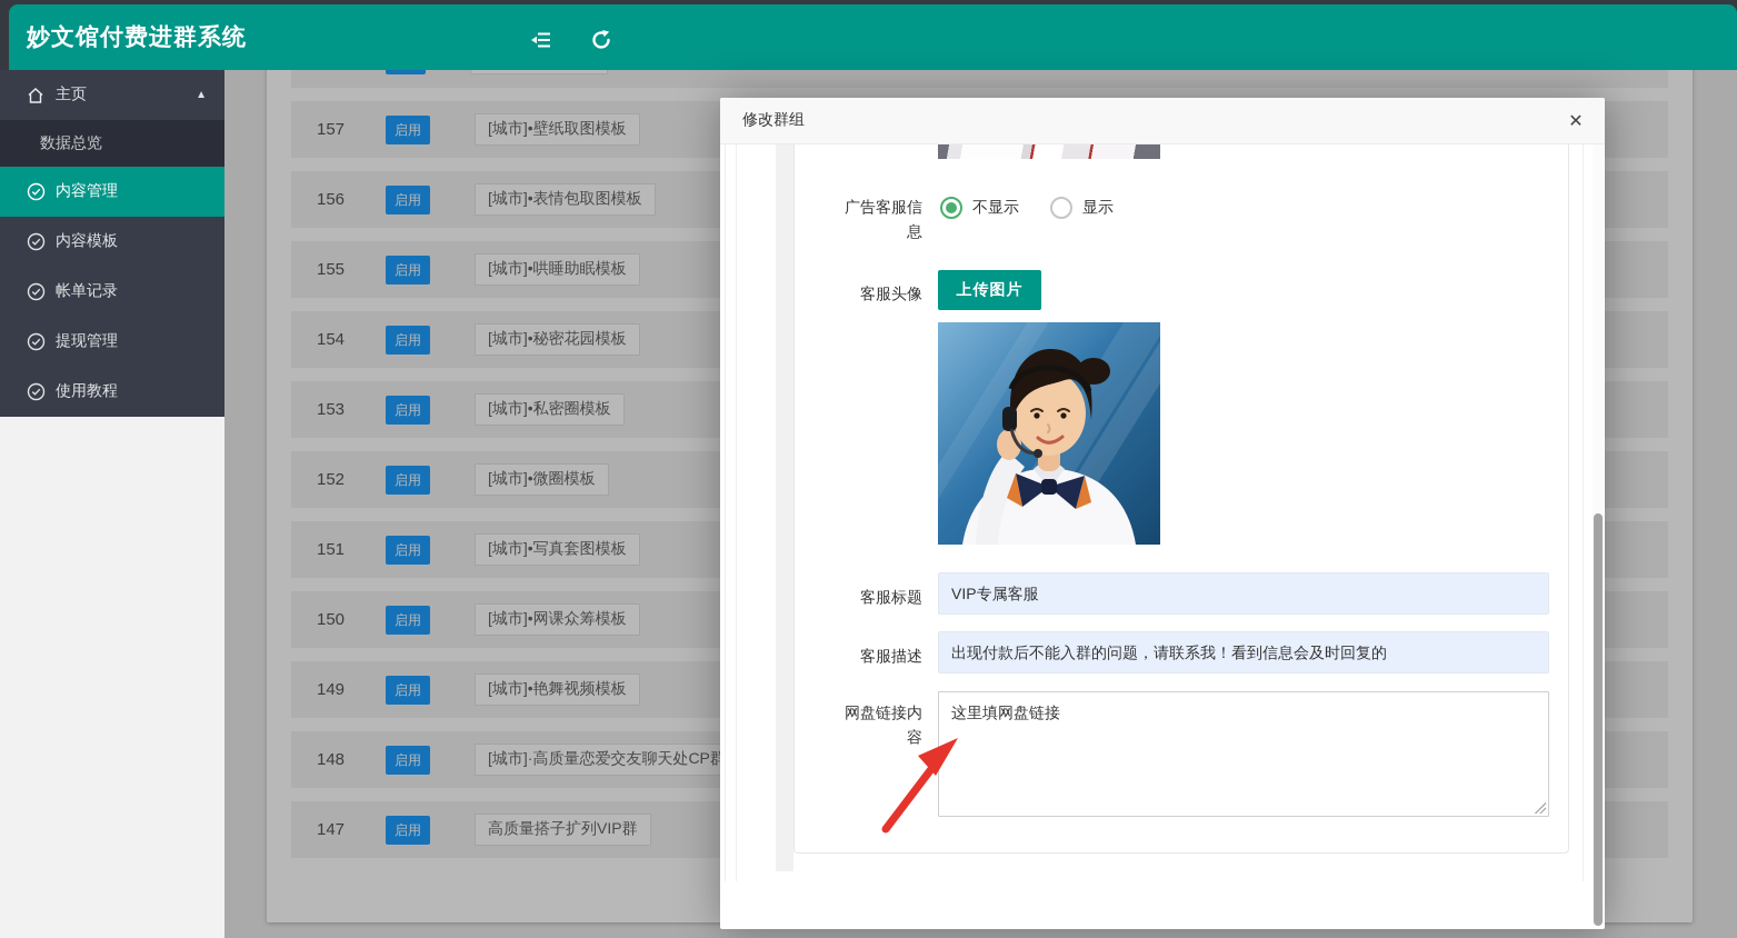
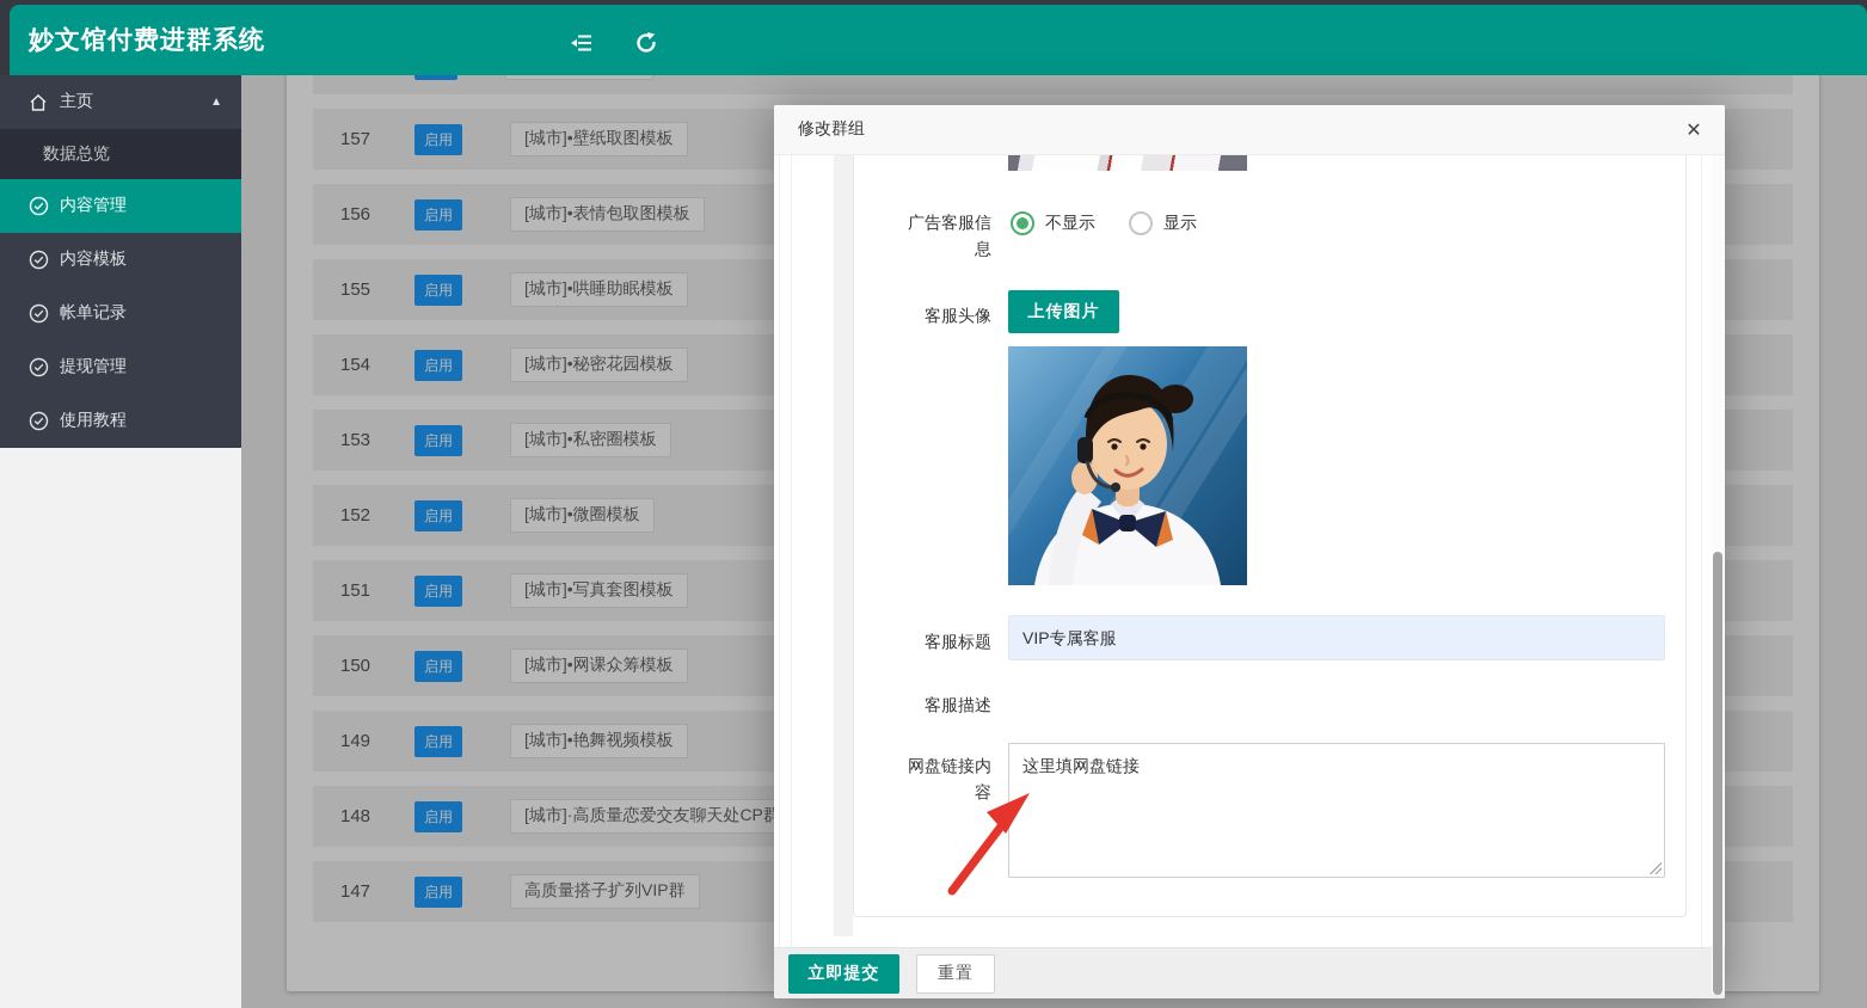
  妙文馆付费进群系统
  主页
  ▲
  数据总览
  内容管理
  内容模板
  帐单记录
  提现管理
  使用教程
  157
  启用
  [城市]•壁纸取图模板
  156
  启用
  [城市]•表情包取图模板
  155
  启用
  [城市]•哄睡助眠模板
  154
  启用
  [城市]•秘密花园模板
  153
  启用
  [城市]•私密圈模板
  152
  启用
  [城市]•微圈模板
  151
  启用
  [城市]•写真套图模板
  150
  启用
  [城市]•网课众筹模板
  149
  启用
  [城市]•艳舞视频模板
  148
  启用
  [城市]·高质量恋爱交友聊天处CP群
  147
  启用
  高质量搭子扩列VIP群
  修改群组
  ✕
  广告客服信息
  不显示
  显示
  客服头像
  上传图片
  客服标题
  VIP专属客服
  客服描述
- 出现付款后不能入群的问题，请联系我！看到信息会及时回复的
  网盘链接内容
  这里填网盘链接
+ 立即提交
+ 重置
